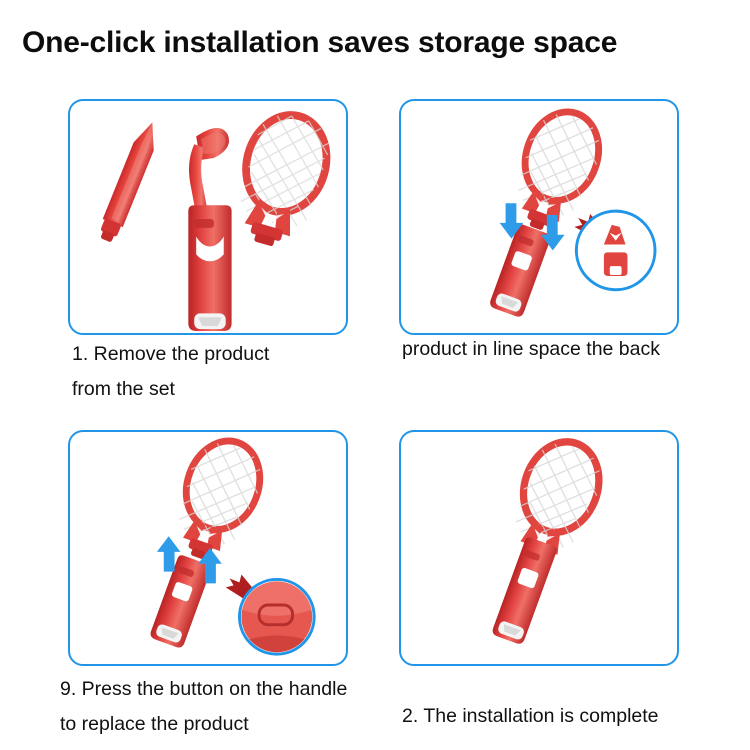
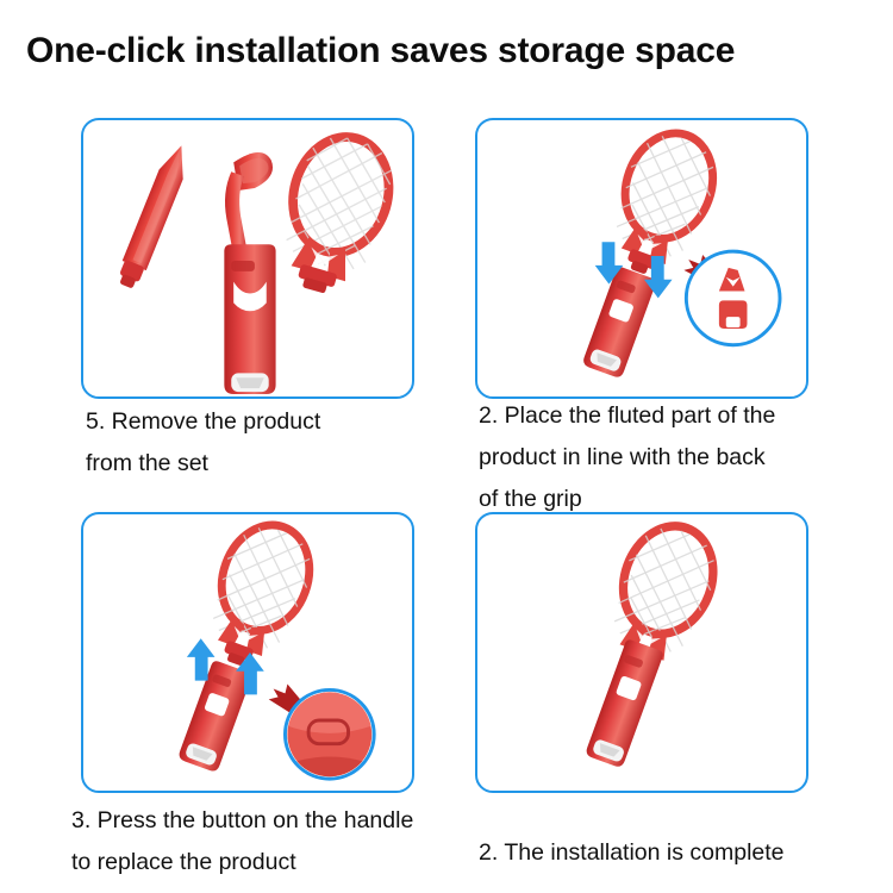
  One-click installation saves storage space
- 1. Remove the product
+ 5. Remove the product
  from the set
+ 2. Place the fluted part of the
- product in line space the back
+ product in line with the back
+ of the grip
- 9. Press the button on the handle
+ 3. Press the button on the handle
  to replace the product
  2. The installation is complete
